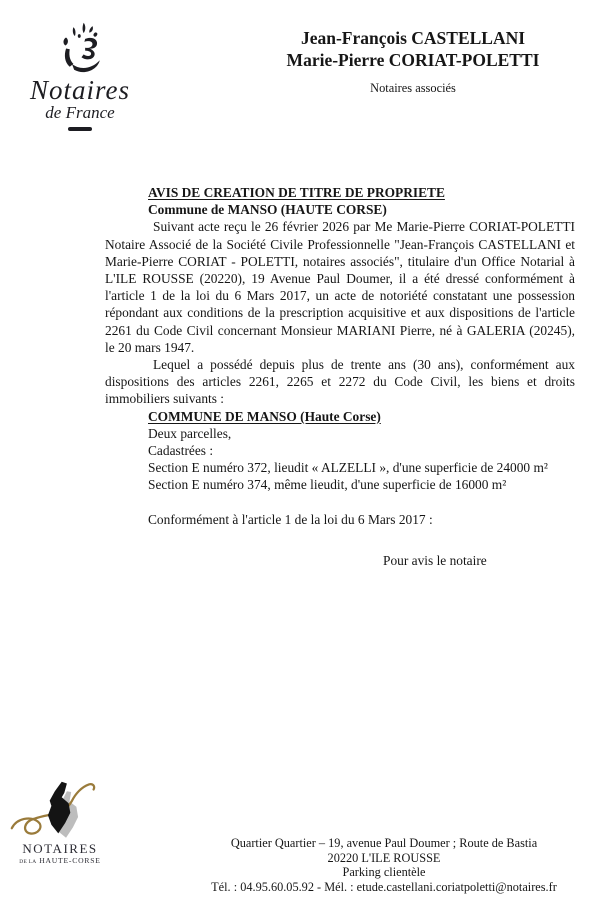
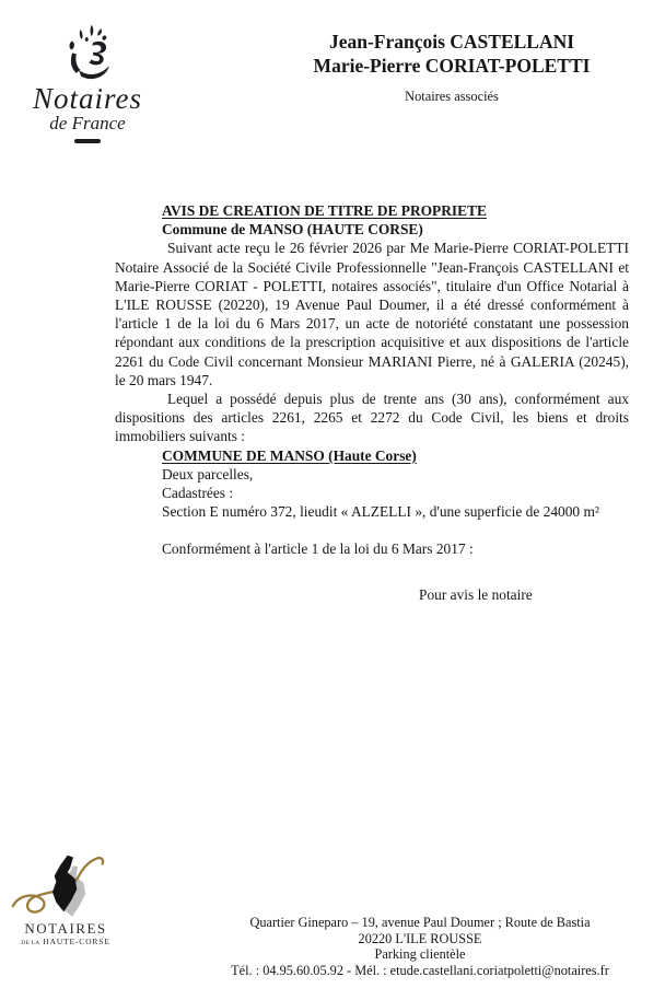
  Notaires
  de France
  Jean-François CASTELLANI
  Marie-Pierre CORIAT-POLETTI
  Notaires associés
  AVIS DE CREATION DE TITRE DE PROPRIETE
  Commune de MANSO (HAUTE CORSE)
  Suivant acte reçu le 26 février 2026 par Me Marie-Pierre CORIAT-POLETTI Notaire Associé de la Société Civile Professionnelle "Jean-François CASTELLANI et Marie-Pierre CORIAT - POLETTI, notaires associés", titulaire d'un Office Notarial à L'ILE ROUSSE (20220), 19 Avenue Paul Doumer, il a été dressé conformément à l'article 1 de la loi du 6 Mars 2017, un acte de notoriété constatant une possession répondant aux conditions de la prescription acquisitive et aux dispositions de l'article 2261 du Code Civil concernant Monsieur MARIANI Pierre, né à GALERIA (20245), le 20 mars 1947.
  Lequel a possédé depuis plus de trente ans (30 ans), conformément aux dispositions des articles 2261, 2265 et 2272 du Code Civil, les biens et droits immobiliers suivants :
  COMMUNE DE MANSO (Haute Corse)
  Deux parcelles,
  Cadastrées :
  Section E numéro 372, lieudit « ALZELLI », d'une superficie de 24000 m²
- Section E numéro 374, même lieudit, d'une superficie de 16000 m²
  Conformément à l'article 1 de la loi du 6 Mars 2017 :
  Pour avis le notaire
  NOTAIRES
  HAUTE-CORSE
- Quartier Quartier – 19, avenue Paul Doumer ; Route de Bastia
+ Quartier Gineparo – 19, avenue Paul Doumer ; Route de Bastia
  20220 L'ILE ROUSSE
  Parking clientèle
  Tél. : 04.95.60.05.92 - Mél. : etude.castellani.coriatpoletti@notaires.fr
